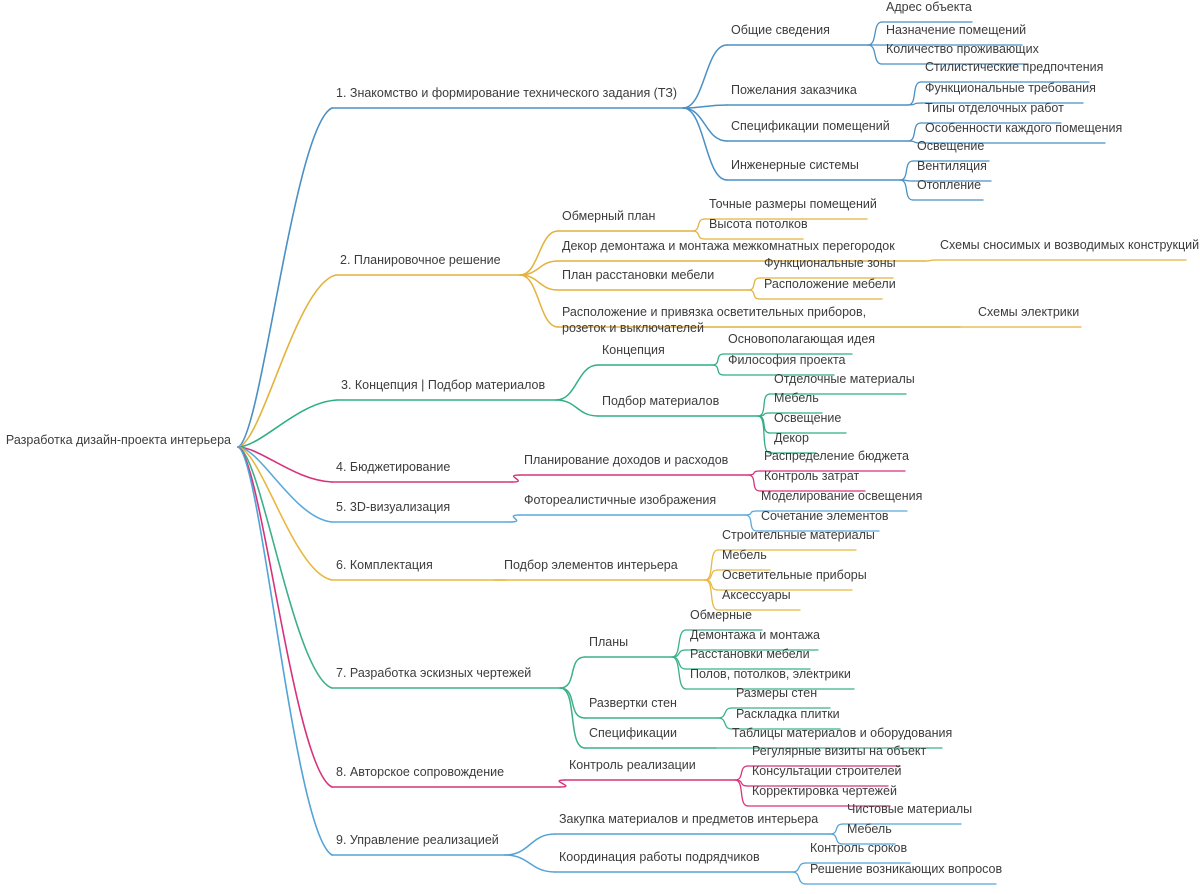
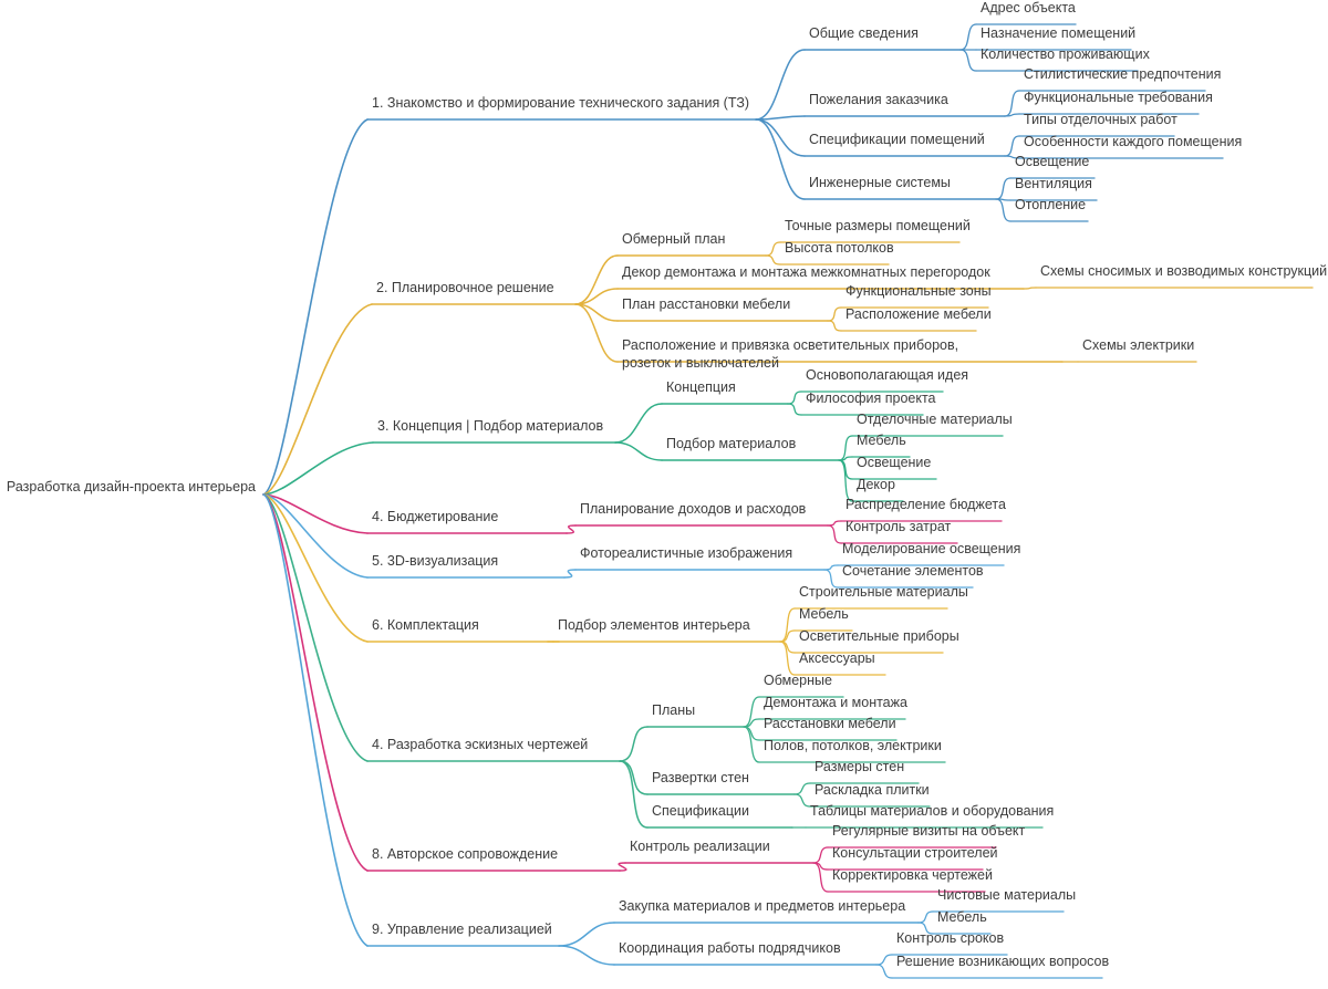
  Разработка дизайн-проекта интерьера
  1. Знакомство и формирование технического задания (ТЗ)
  Общие сведения
  Адрес объекта
  Назначение помещений
  Количество проживающих
  Пожелания заказчика
  Стилистические предпочтения
  Функциональные требования
  Спецификации помещений
  Типы отделочных работ
  Особенности каждого помещения
  Инженерные системы
  Освещение
  Вентиляция
  Отопление
  2. Планировочное решение
  Обмерный план
  Точные размеры помещений
  Высота потолков
  Декор демонтажа и монтажа межкомнатных перегородок
  Схемы сносимых и возводимых конструкций
  План расстановки мебели
  Функциональные зоны
  Расположение мебели
  Расположение и привязка осветительных приборов, розеток и выключателей
  Схемы электрики
  3. Концепция | Подбор материалов
  Концепция
  Основополагающая идея
  Философия проекта
  Подбор материалов
  Отделочные материалы
  Мебель
  Освещение
  Декор
  4. Бюджетирование
  Планирование доходов и расходов
  Распределение бюджета
  Контроль затрат
  5. 3D-визуализация
  Фотореалистичные изображения
  Моделирование освещения
  Сочетание элементов
  6. Комплектация
  Подбор элементов интерьера
  Строительные материалы
  Мебель
  Осветительные приборы
  Аксессуары
- 7. Разработка эскизных чертежей
+ 4. Разработка эскизных чертежей
  Планы
  Обмерные
  Демонтажа и монтажа
  Расстановки мебели
  Полов, потолков, электрики
  Развертки стен
  Размеры стен
  Раскладка плитки
  Спецификации
  Таблицы материалов и оборудования
  8. Авторское сопровождение
  Контроль реализации
  Регулярные визиты на объект
  Консультации строителей
  Корректировка чертежей
  9. Управление реализацией
  Закупка материалов и предметов интерьера
  Чистовые материалы
  Мебель
  Координация работы подрядчиков
  Контроль сроков
  Решение возникающих вопросов
